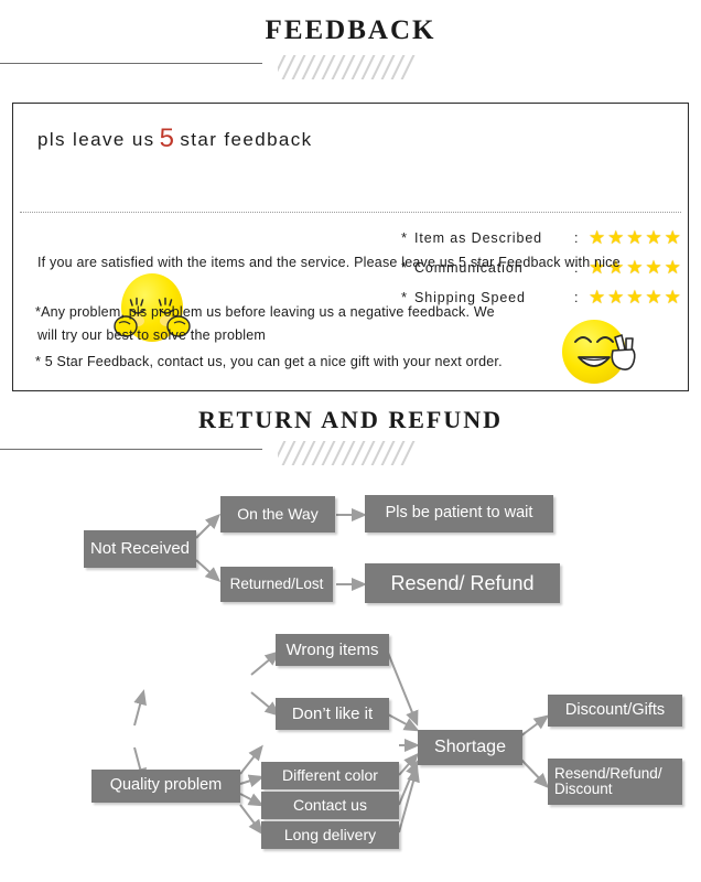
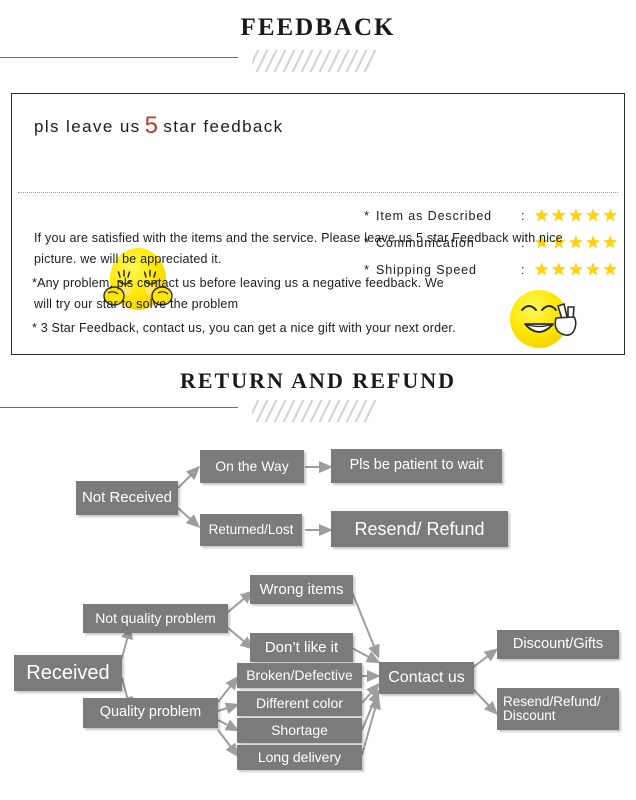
  FEEDBACK
  pls leave us 5 star feedback
  *
  Item as Described
  :
  ★
  ★
  ★
  ★
  ★
  *
  Communication
  :
  ★
  ★
  ★
  ★
  ★
  *
  Shipping Speed
  :
  ★
  ★
  ★
  ★
  ★
  If you are satisfied with the items and the service. Please leave us 5 star Feedback with nice
+ picture. we will be appreciated it.
- *Any problem, pls problem us before leaving us a negative feedback. We
+ *Any problem, pls contact us before leaving us a negative feedback. We
- will try our best to solve the problem
+ will try our star to solve the problem
- * 5 Star Feedback, contact us, you can get a nice gift with your next order.
+ * 3 Star Feedback, contact us, you can get a nice gift with your next order.
  RETURN AND REFUND
  Not Received
  On the Way
  Pls be patient to wait
  Returned/Lost
  Resend/ Refund
+ Received
+ Not quality problem
  Wrong items
  Don’t like it
  Quality problem
+ Broken/Defective
  Different color
- Contact us
+ Shortage
  Long delivery
- Shortage
+ Contact us
  Discount/Gifts
  Resend/Refund/ Discount
